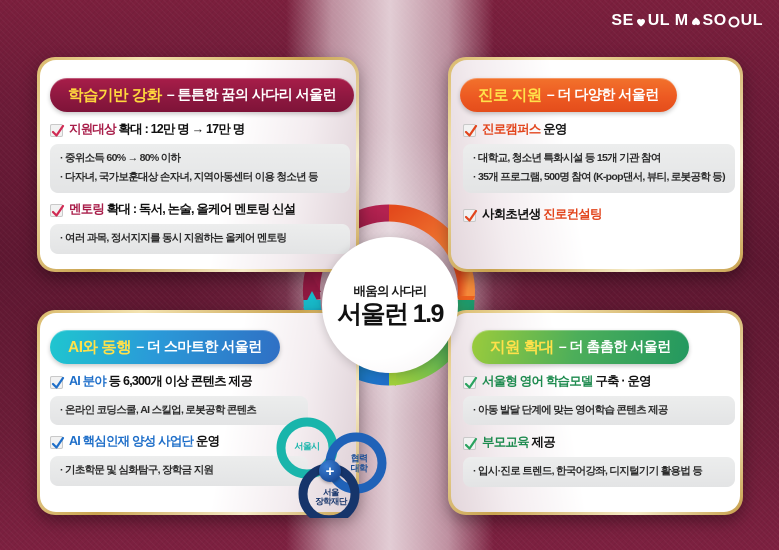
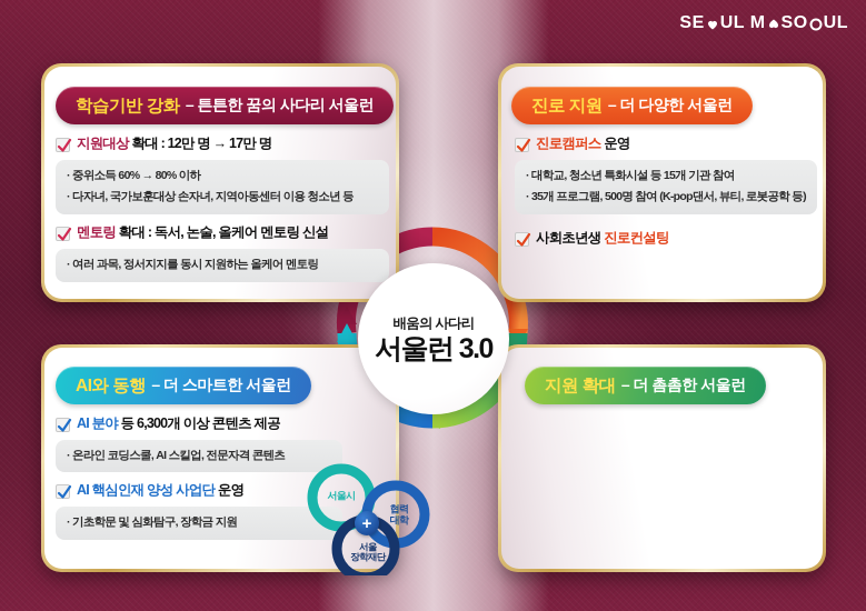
  SE
  UL M
  SO
  UL
  서울시
  협력
  대학
  서울
  장학재단
  +
  학습기반 강화
  – 튼튼한 꿈의 사다리 서울런
  지원대상 확대 : 12만 명 → 17만 명
  · 중위소득 60% → 80% 이하
  · 다자녀, 국가보훈대상 손자녀, 지역아동센터 이용 청소년 등
  멘토링 확대 : 독서, 논술, 올케어 멘토링 신설
  · 여러 과목, 정서지지를 동시 지원하는 올케어 멘토링
  진로 지원
  – 더 다양한 서울런
  진로캠퍼스 운영
  · 대학교, 청소년 특화시설 등 15개 기관 참여
  · 35개 프로그램, 500명 참여 (K-pop댄서, 뷰티, 로봇공학 등)
  사회초년생 진로컨설팅
  AI와 동행
  – 더 스마트한 서울런
  AI 분야 등 6,300개 이상 콘텐츠 제공
- · 온라인 코딩스쿨, AI 스킬업, 로봇공학 콘텐츠
+ · 온라인 코딩스쿨, AI 스킬업, 전문자격 콘텐츠
  AI 핵심인재 양성 사업단 운영
  · 기초학문 및 심화탐구, 장학금 지원
  지원 확대
  – 더 촘촘한 서울런
- 서울형 영어 학습모델 구축 · 운영
- · 아동 발달 단계에 맞는 영어학습 콘텐츠 제공
- 부모교육 제공
- · 입시·진로 트렌드, 한국어강좌, 디지털기기 활용법 등
  배움의 사다리
- 서울런 1.9
+ 서울런 3.0
